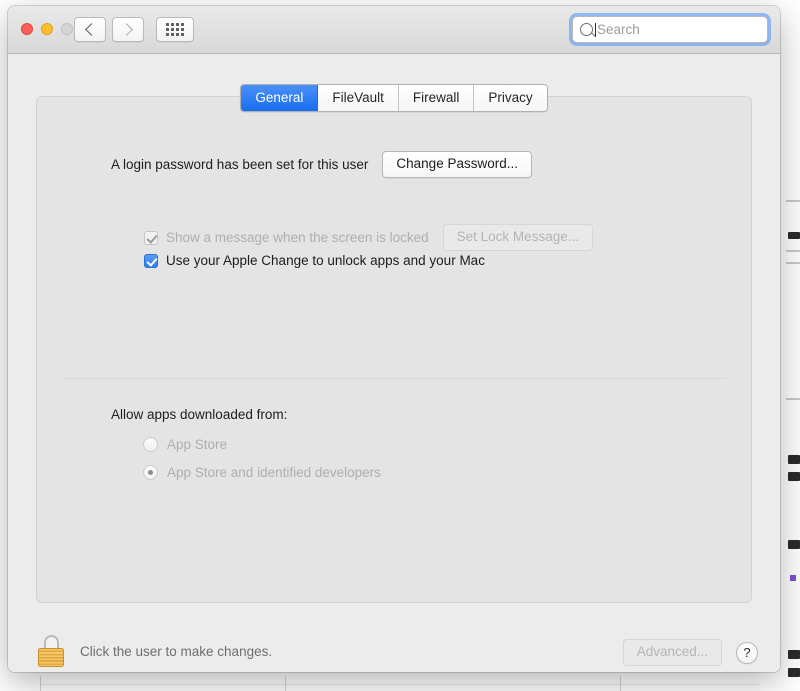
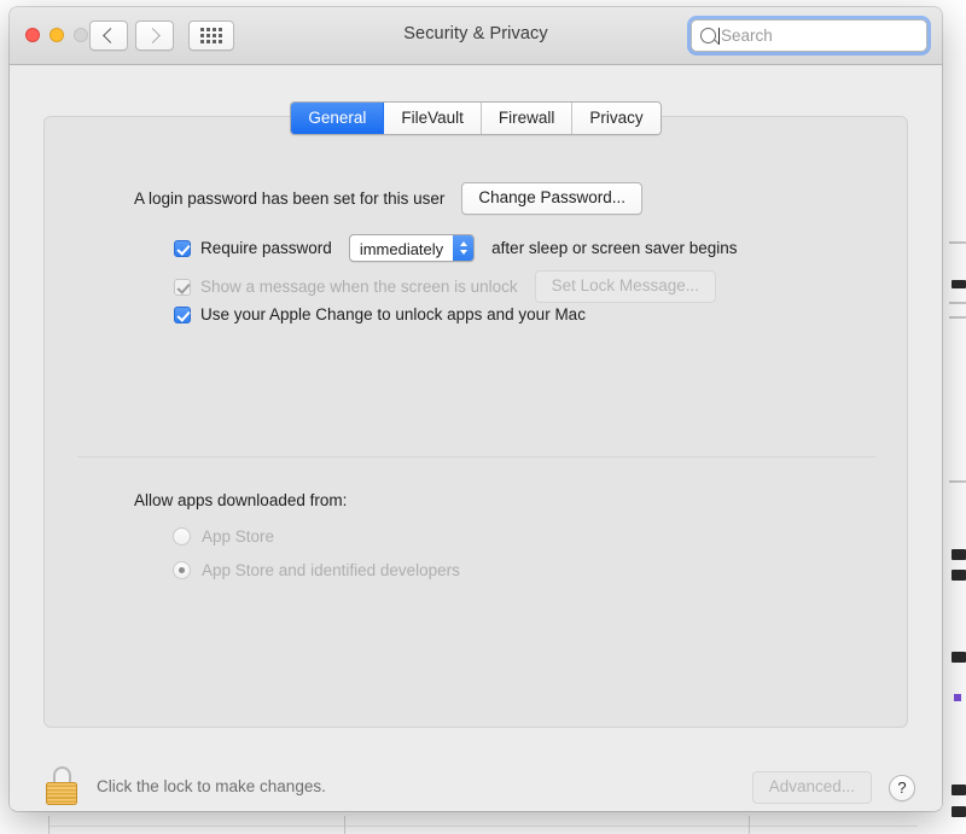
+ Security & Privacy
  Search
  General
  FileVault
  Firewall
  Privacy
  A login password has been set for this user
  Change Password...
+ Require password
+ immediately
+ after sleep or screen saver begins
- Show a message when the screen is locked
+ Show a message when the screen is unlock
  Set Lock Message...
  Use your Apple Change to unlock apps and your Mac
  Allow apps downloaded from:
  App Store
  App Store and identified developers
- Click the user to make changes.
+ Click the lock to make changes.
  Advanced...
  ?
